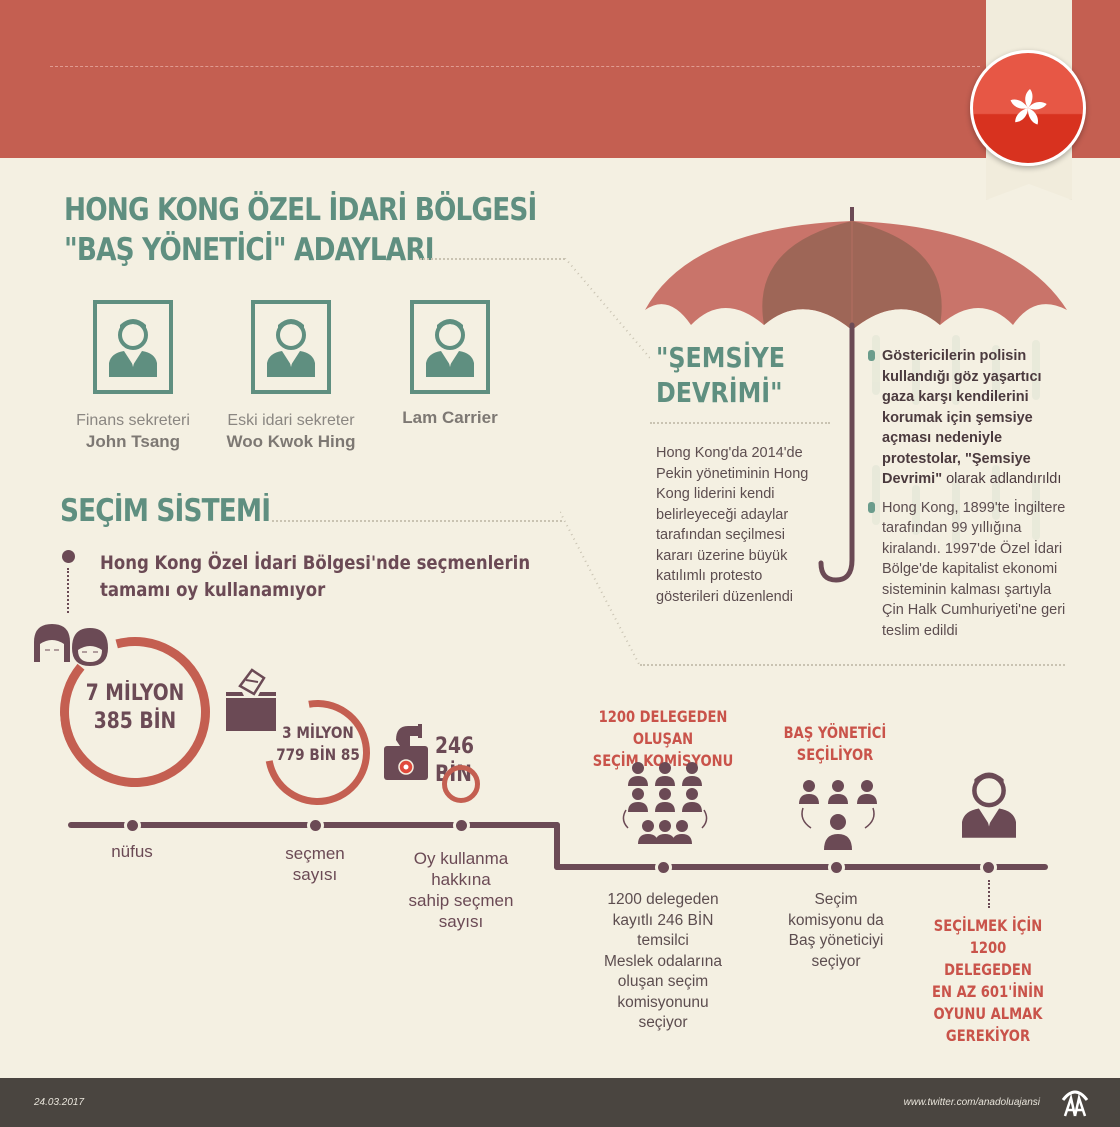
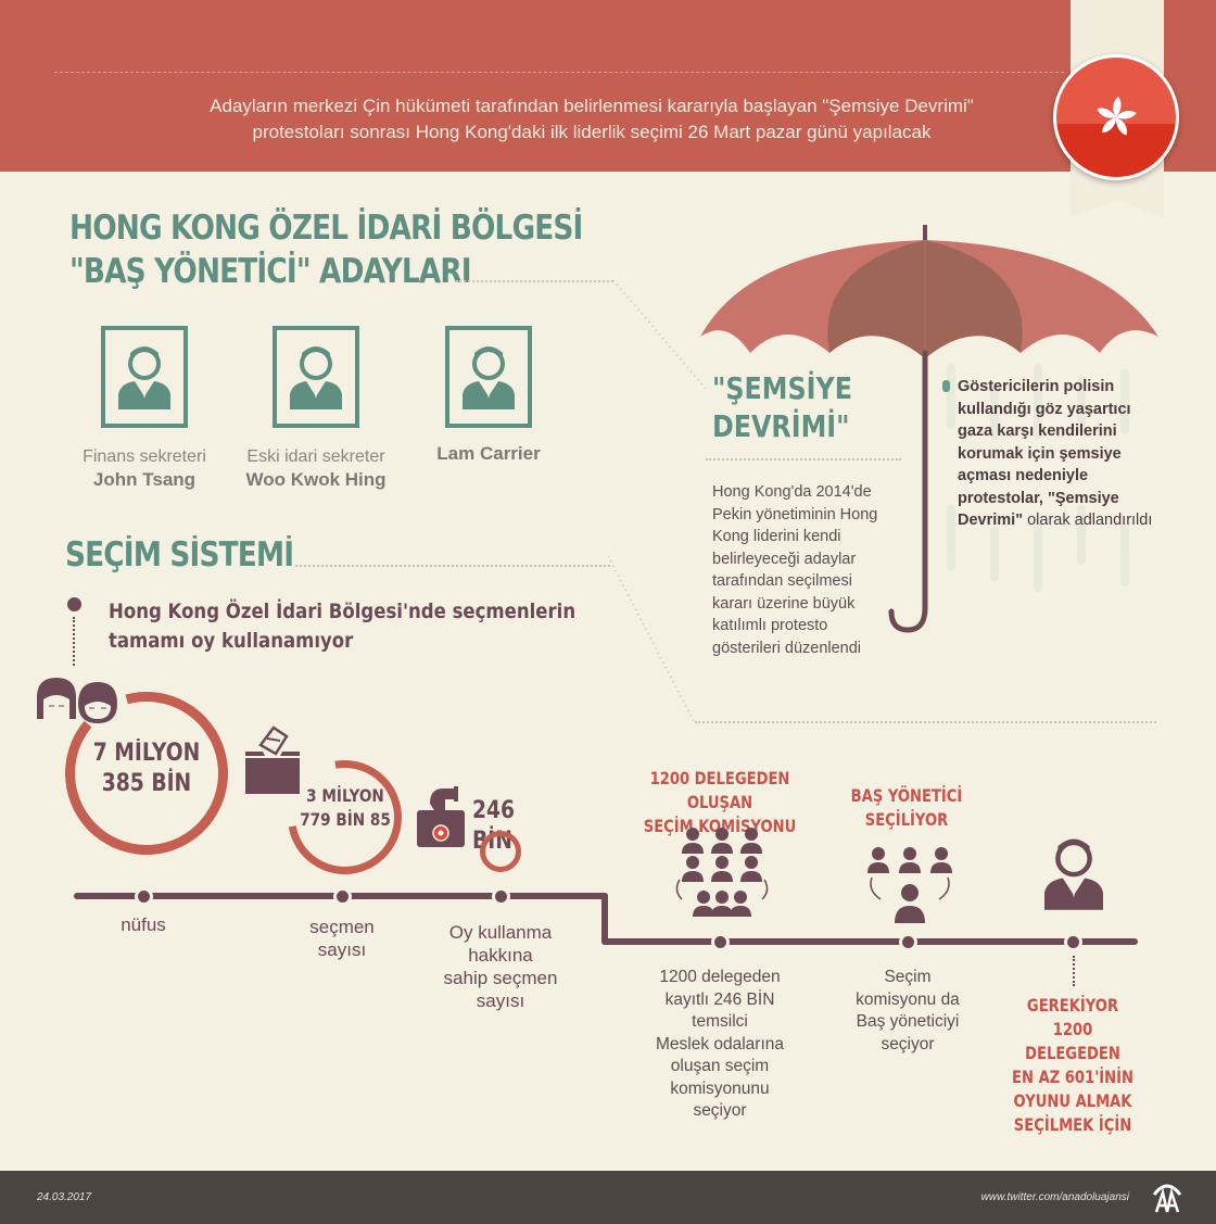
+ Adayların merkezi Çin hükümeti tarafından belirlenmesi kararıyla başlayan "Şemsiye Devrimi"
+ protestoları sonrası Hong Kong'daki ilk liderlik seçimi 26 Mart pazar günü yapılacak
  HONG KONG ÖZEL İDARİ BÖLGESİ
  "BAŞ YÖNETİCİ" ADAYLARI
  Finans sekreteri
  John Tsang
  Eski idari sekreter
  Woo Kwok Hing
  Lam Carrier
  "ŞEMSİYE
  DEVRİMİ"
  Hong Kong'da 2014'de Pekin yönetiminin Hong Kong liderini kendi belirleyeceği adaylar tarafından seçilmesi kararı üzerine büyük katılımlı protesto gösterileri düzenlendi
  Göstericilerin polisin kullandığı göz yaşartıcı gaza karşı kendilerini korumak için şemsiye açması nedeniyle protestolar, "Şemsiye Devrimi" olarak adlandırıldı
- Hong Kong, 1899'te İngiltere tarafından 99 yıllığına kiralandı. 1997'de Özel İdari Bölge'de kapitalist ekonomi sisteminin kalması şartıyla Çin Halk Cumhuriyeti'ne geri teslim edildi
  SEÇİM SİSTEMİ
  Hong Kong Özel İdari Bölgesi'nde seçmenlerin
  tamamı oy kullanamıyor
  7 MİLYON
  385 BİN
  3 MİLYON
  779 BİN 85
  246 BİN
  nüfus
  seçmen
  sayısı
  Oy kullanma
  hakkına
  sahip seçmen
  sayısı
  1200 DELEGEDEN OLUŞAN
  SEÇİM KOMİSYONU
  1200 delegeden
  kayıtlı 246 BİN
  temsilci
  Meslek odalarına
  oluşan seçim
  komisyonunu
  seçiyor
  BAŞ YÖNETİCİ
  SEÇİLİYOR
  Seçim
  komisyonu da
  Baş yöneticiyi
  seçiyor
- SEÇİLMEK İÇİN
+ GEREKİYOR
  1200 DELEGEDEN
  EN AZ 601'İNİN
  OYUNU ALMAK
- GEREKİYOR
+ SEÇİLMEK İÇİN
  24.03.2017
  www.twitter.com/anadoluajansi
